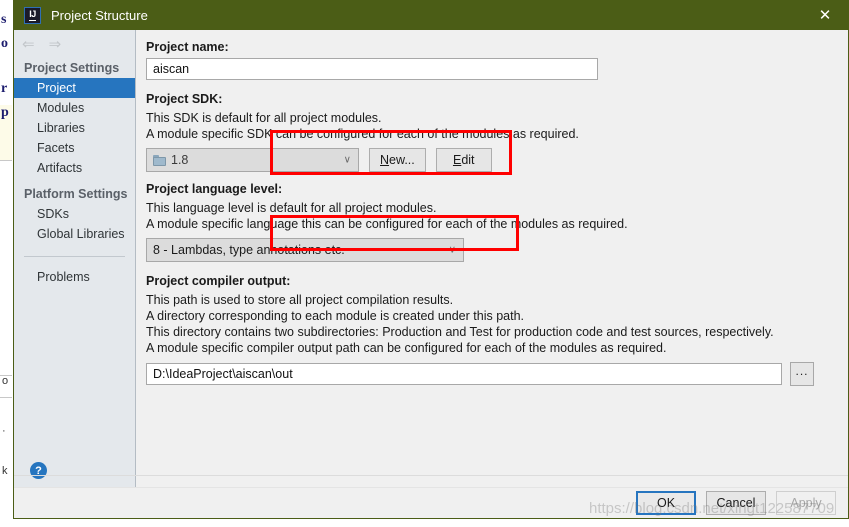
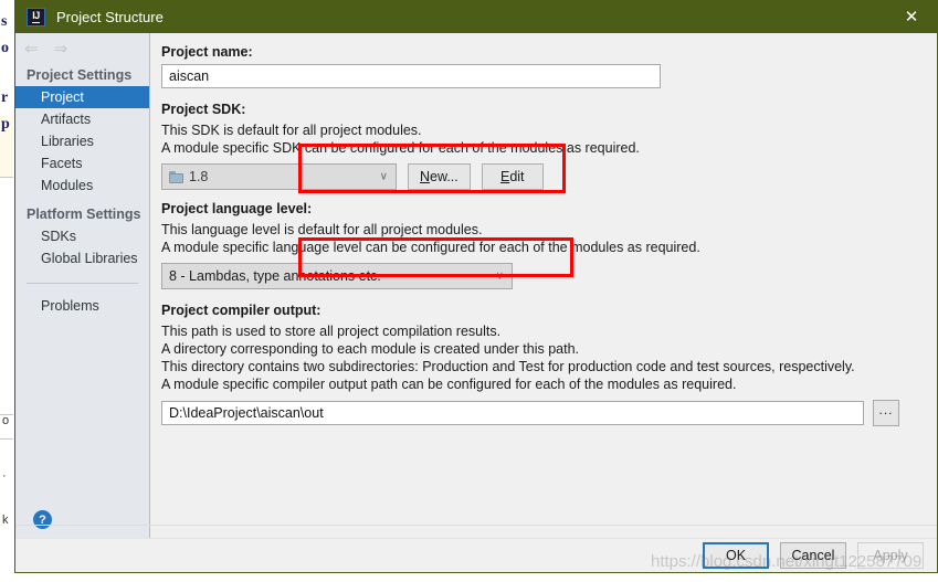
  s
  o
  r
  p
  o
  ·
  k
  IJ
  Project Structure
  ✕
  ⇐
  ⇒
  Project Settings
  Project
- Modules
+ Artifacts
  Libraries
  Facets
- Artifacts
+ Modules
  Platform Settings
  SDKs
  Global Libraries
  Problems
  ?
  Project name:
  aiscan
  Project SDK:
  This SDK is default for all project modules.
  A module specific SDK can be configured for each of the modules as required.
  1.8
  ∨
  N
  ew...
  E
  dit
  Project language level:
  This language level is default for all project modules.
- A module specific language this can be configured for each of the modules as required.
+ A module specific language level can be configured for each of the modules as required.
  8 - Lambdas, type annotations etc.
  ∨
  Project compiler output:
  This path is used to store all project compilation results.
  A directory corresponding to each module is created under this path.
  This directory contains two subdirectories: Production and Test for production code and test sources, respectively.
  A module specific compiler output path can be configured for each of the modules as required.
  D:\IdeaProject\aiscan\out
  ...
  OK
  Cancel
  Apply
  https://blog.csdn.net/xingt122587709
